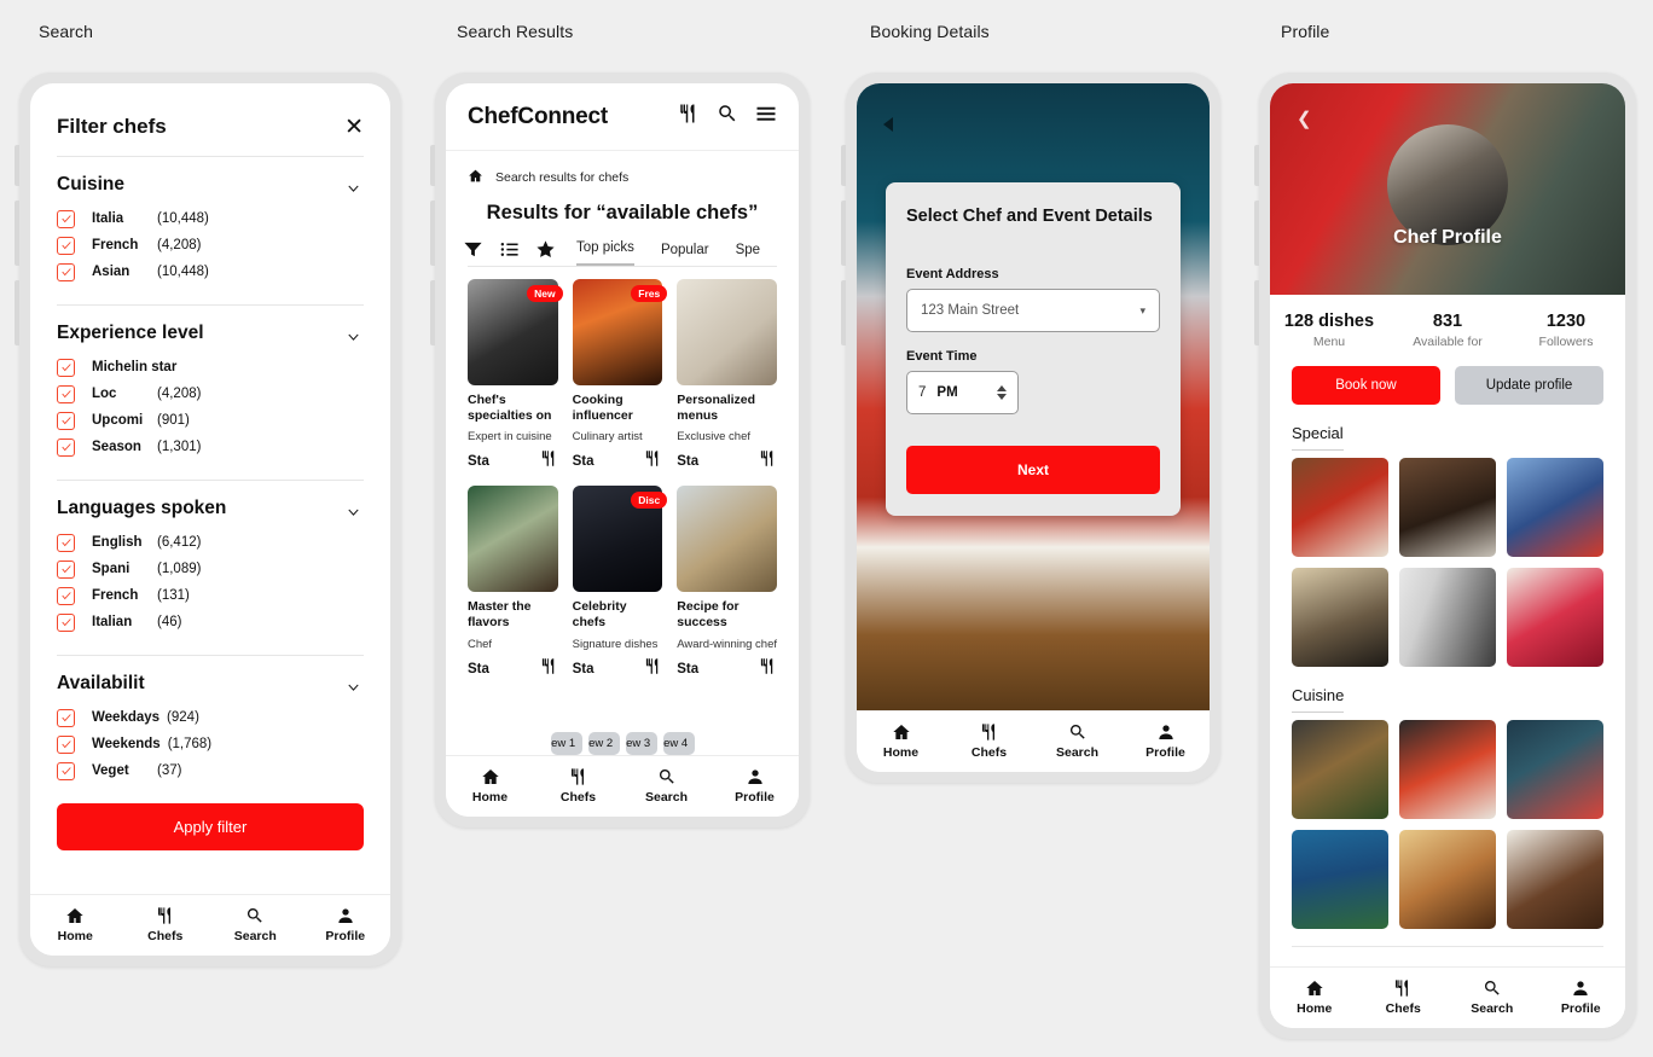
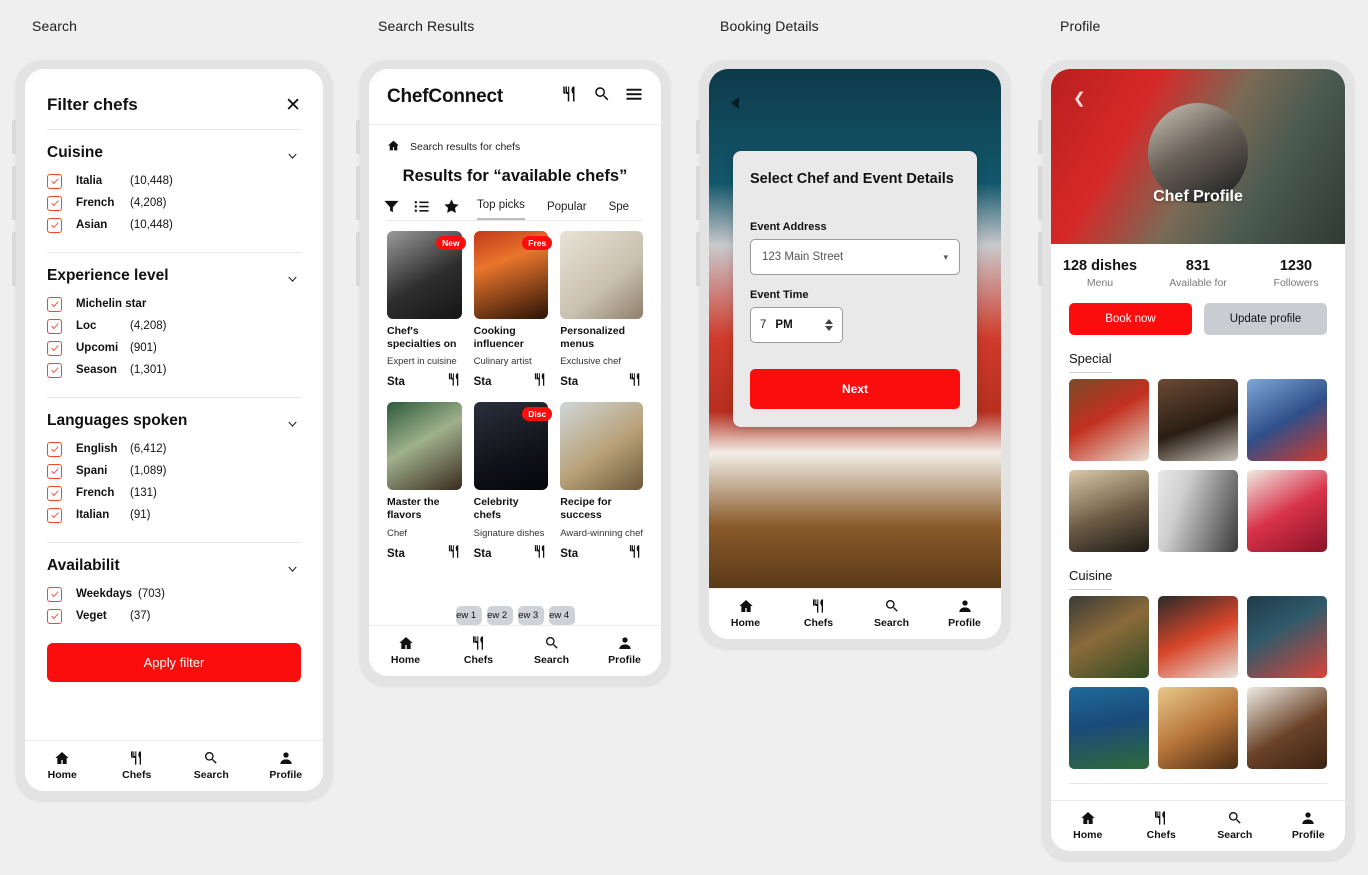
  Search
  Search Results
  Booking Details
  Profile
  Filter chefs
  ✕
  Cuisine
  Italia
  (10,448)
  French
  (4,208)
  Asian
  (10,448)
  Experience level
  Michelin star
  Loc
  (4,208)
  Upcomi
  (901)
  Season
  (1,301)
  Languages spoken
  English
  (6,412)
  Spani
  (1,089)
  French
  (131)
  Italian
- (46)
+ (91)
  Availabilit
  Weekdays
- (924)
+ (703)
- Weekends
- (1,768)
  Veget
  (37)
  Apply filter
  Home
  Chefs
  Search
  Profile
  ChefConnect
  Search results for chefs
  Results for “available chefs”
  Top picks
  Popular
  Spe
  New
  Chef's specialties on
  Expert in cuisine
  Sta
  Fres
  Cooking influencer
  Culinary artist
  Sta
  Personalized menus
  Exclusive chef
  Sta
  Master the flavors
  Chef
  Sta
  Disc
  Celebrity chefs
  Signature dishes
  Sta
  Recipe for success
  Award-winning chef
  Sta
  iew 1
  iew 2
  iew 3
  iew 4
  Home
  Chefs
  Search
  Profile
  Select Chef and Event Details
  Event Address
  123 Main Street
  ▾
  Event Time
  7
  PM
  Next
  Home
  Chefs
  Search
  Profile
  ❮
  Chef Profile
  128 dishes
  Menu
  831
  Available for
  1230
  Followers
  Book now
  Update profile
  Special
  Cuisine
  Home
  Chefs
  Search
  Profile
